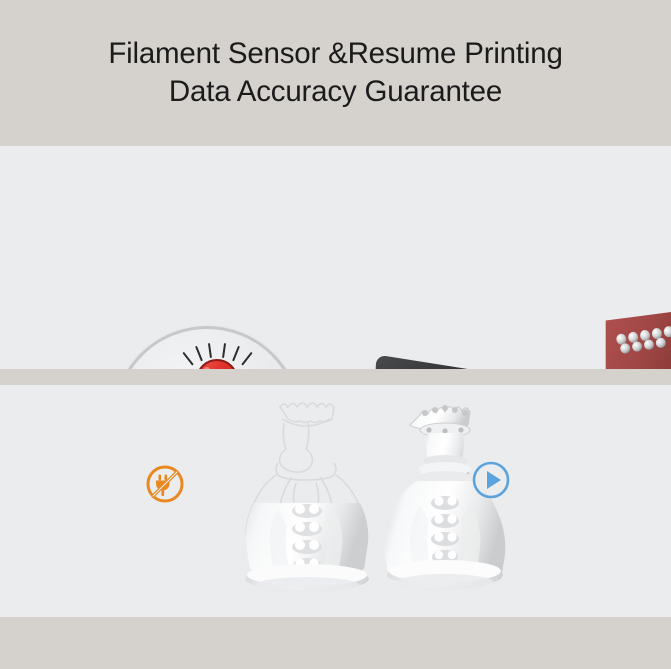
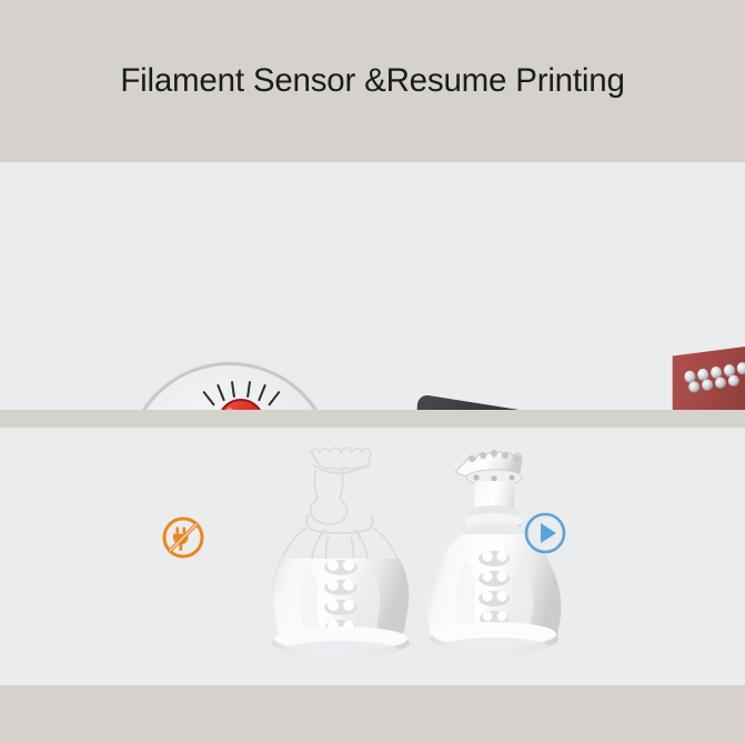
  Filament Sensor &Resume Printing
- Data Accuracy Guarantee
